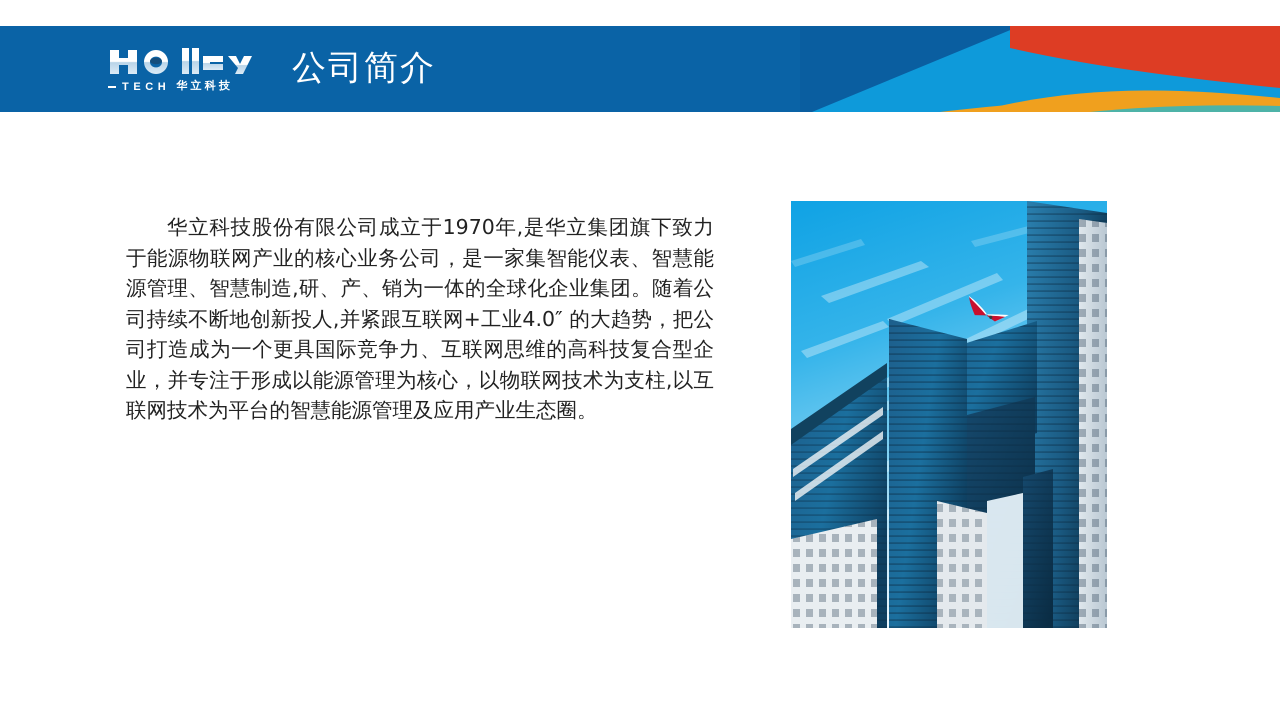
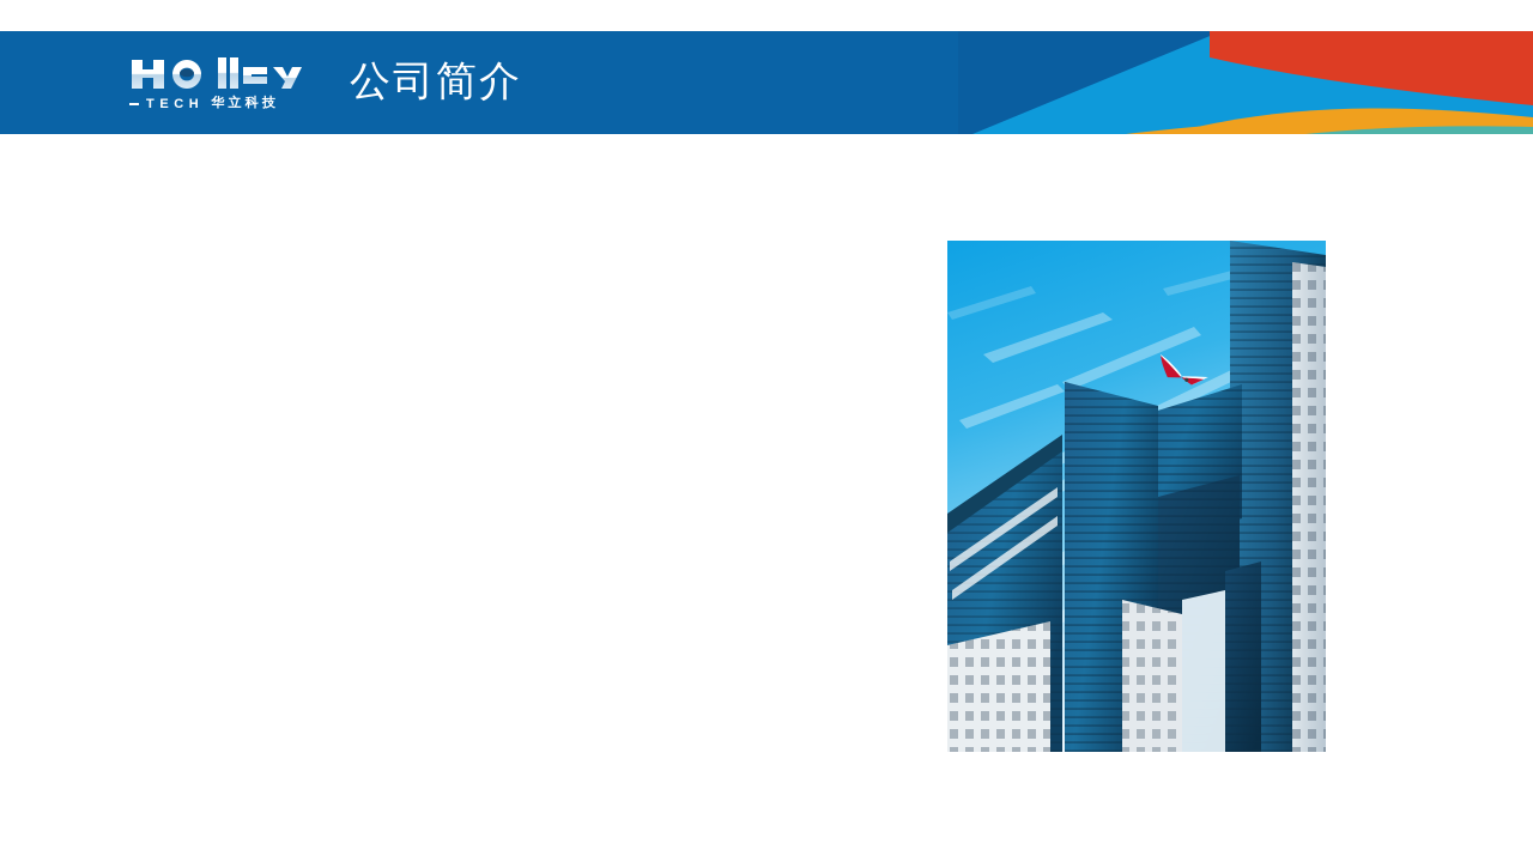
  TECH
  华立科技
  公司简介
- 华立科技股份有限公司成立于1970年,是华立集团旗下致力于能源物联网产业的核心业务公司，是一家集智能仪表、智慧能源管理、智慧制造,研、产、销为一体的全球化企业集团。随着公司持续不断地创新投人,并紧跟互联网+工业4.0″ 的大趋势，把公司打造成为一个更具国际竞争力、互联网思维的高科技复合型企业，并专注于形成以能源管理为核心，以物联网技术为支柱,以互联网技术为平台的智慧能源管理及应用产业生态圈。
